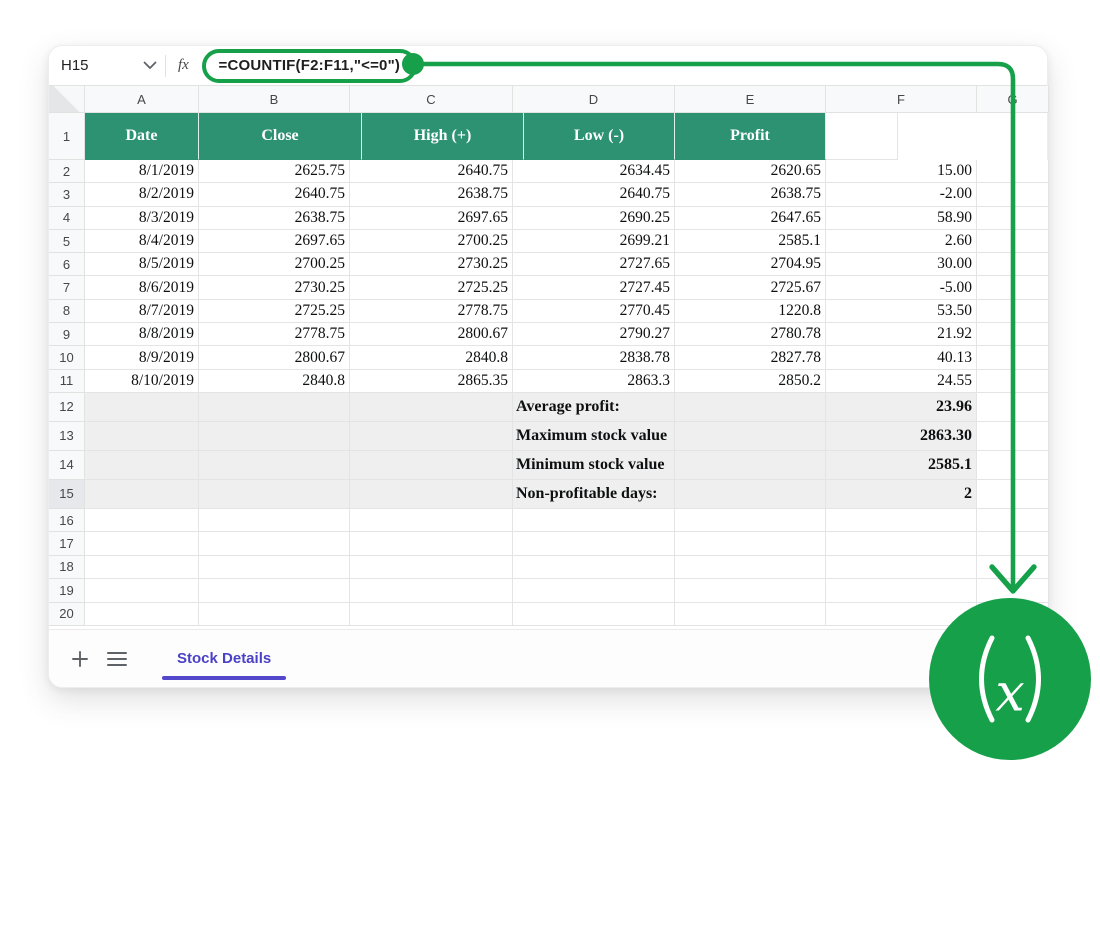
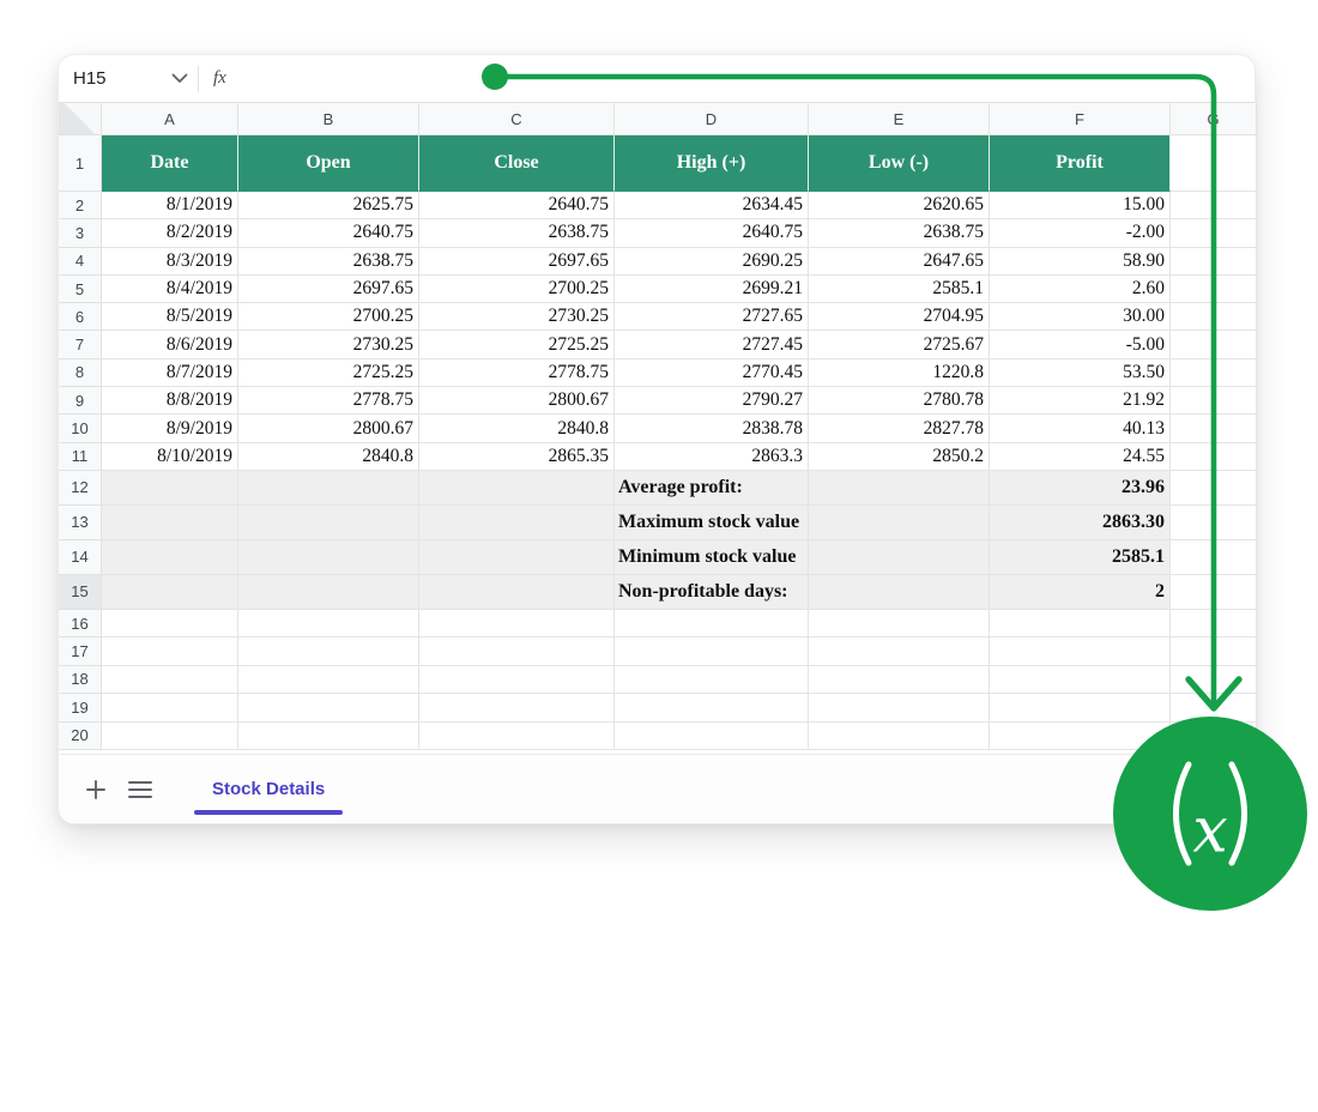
  H15
  fx
- =COUNTIF(F2:F11,"<=0")
  A
  B
  C
  D
  E
  F
  1
  Date
+ Open
  Close
  High (+)
  Low (-)
  Profit
  2
  8/1/2019
  2625.75
  2640.75
  2634.45
  2620.65
  15.00
  3
  8/2/2019
  2640.75
  2638.75
  2640.75
  2638.75
  -2.00
  4
  8/3/2019
  2638.75
  2697.65
  2690.25
  2647.65
  58.90
  5
  8/4/2019
  2697.65
  2700.25
  2699.21
  2585.1
  2.60
  6
  8/5/2019
  2700.25
  2730.25
  2727.65
  2704.95
  30.00
  7
  8/6/2019
  2730.25
  2725.25
  2727.45
  2725.67
  -5.00
  8
  8/7/2019
  2725.25
  2778.75
  2770.45
  1220.8
  53.50
  9
  8/8/2019
  2778.75
  2800.67
  2790.27
  2780.78
  21.92
  10
  8/9/2019
  2800.67
  2840.8
  2838.78
  2827.78
  40.13
  11
  8/10/2019
  2840.8
  2865.35
  2863.3
  2850.2
  24.55
  12
  Average profit:
  23.96
  13
  Maximum stock value
  2863.30
  14
  Minimum stock value
  2585.1
  15
  Non-profitable days:
  2
  16
  17
  18
  19
  20
  Stock Details
  x
